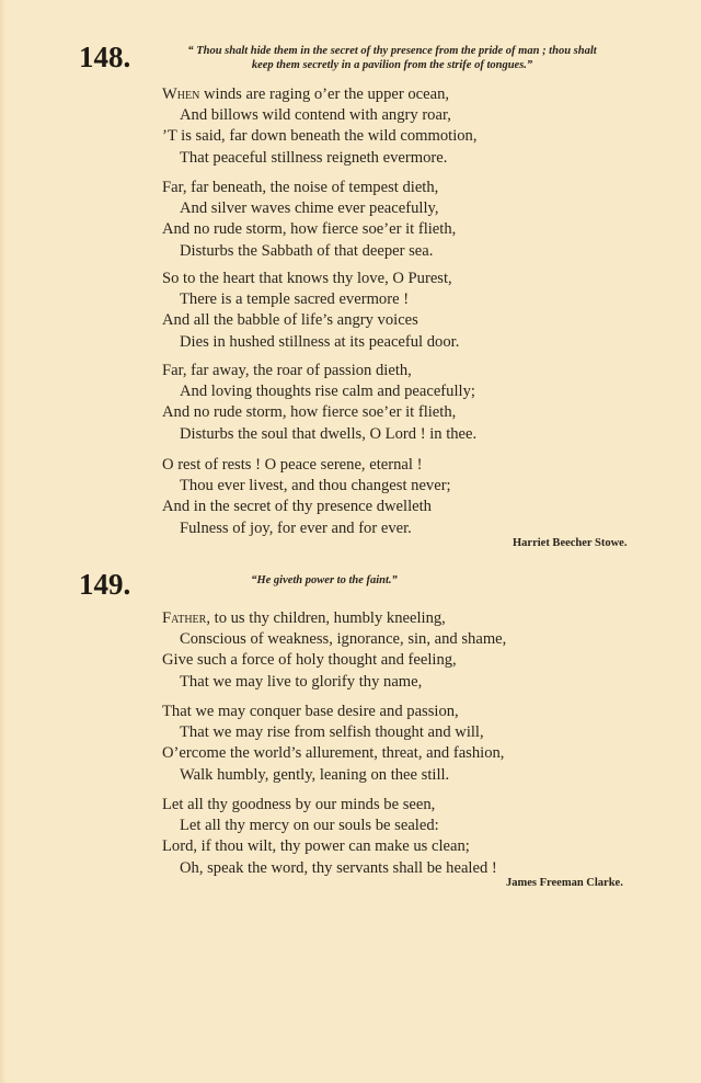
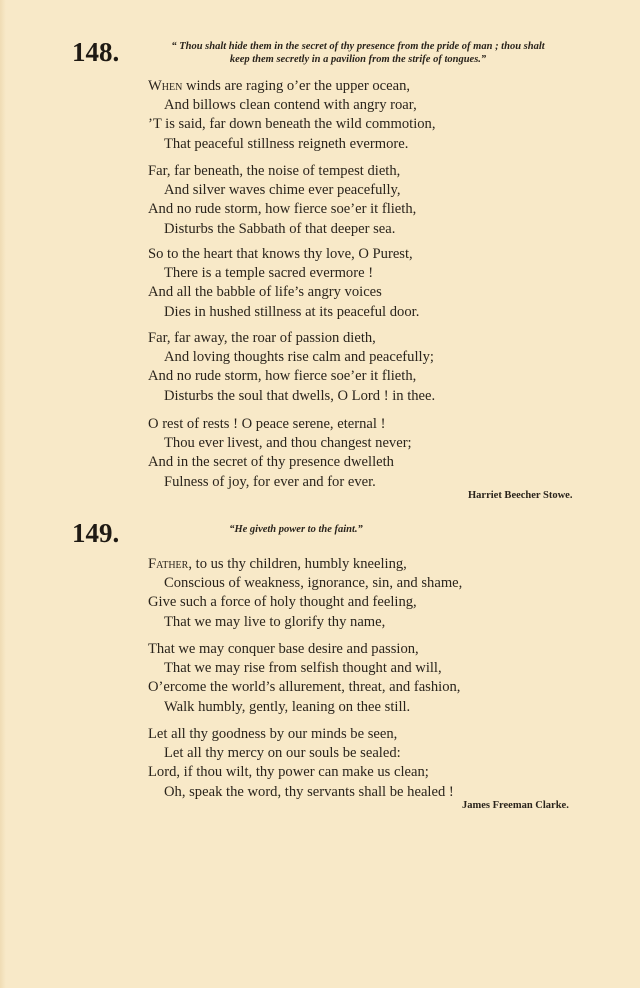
  148.
  “ Thou shalt hide them in the secret of thy presence from the pride of man ; thou shalt
  keep them secretly in a pavilion from the strife of tongues.”
  When winds are raging o’er the upper ocean,
- And billows wild contend with angry roar,
+ And billows clean contend with angry roar,
  ’T is said, far down beneath the wild commotion,
  That peaceful stillness reigneth evermore.
  Far, far beneath, the noise of tempest dieth,
  And silver waves chime ever peacefully,
  And no rude storm, how fierce soe’er it flieth,
  Disturbs the Sabbath of that deeper sea.
  So to the heart that knows thy love, O Purest,
  There is a temple sacred evermore !
  And all the babble of life’s angry voices
  Dies in hushed stillness at its peaceful door.
  Far, far away, the roar of passion dieth,
  And loving thoughts rise calm and peacefully;
  And no rude storm, how fierce soe’er it flieth,
  Disturbs the soul that dwells, O Lord ! in thee.
  O rest of rests ! O peace serene, eternal !
  Thou ever livest, and thou changest never;
  And in the secret of thy presence dwelleth
  Fulness of joy, for ever and for ever.
  Harriet Beecher Stowe.
  149.
  “He giveth power to the faint.”
  Father, to us thy children, humbly kneeling,
  Conscious of weakness, ignorance, sin, and shame,
  Give such a force of holy thought and feeling,
  That we may live to glorify thy name,
  That we may conquer base desire and passion,
  That we may rise from selfish thought and will,
  O’ercome the world’s allurement, threat, and fashion,
  Walk humbly, gently, leaning on thee still.
  Let all thy goodness by our minds be seen,
  Let all thy mercy on our souls be sealed:
  Lord, if thou wilt, thy power can make us clean;
  Oh, speak the word, thy servants shall be healed !
  James Freeman Clarke.
